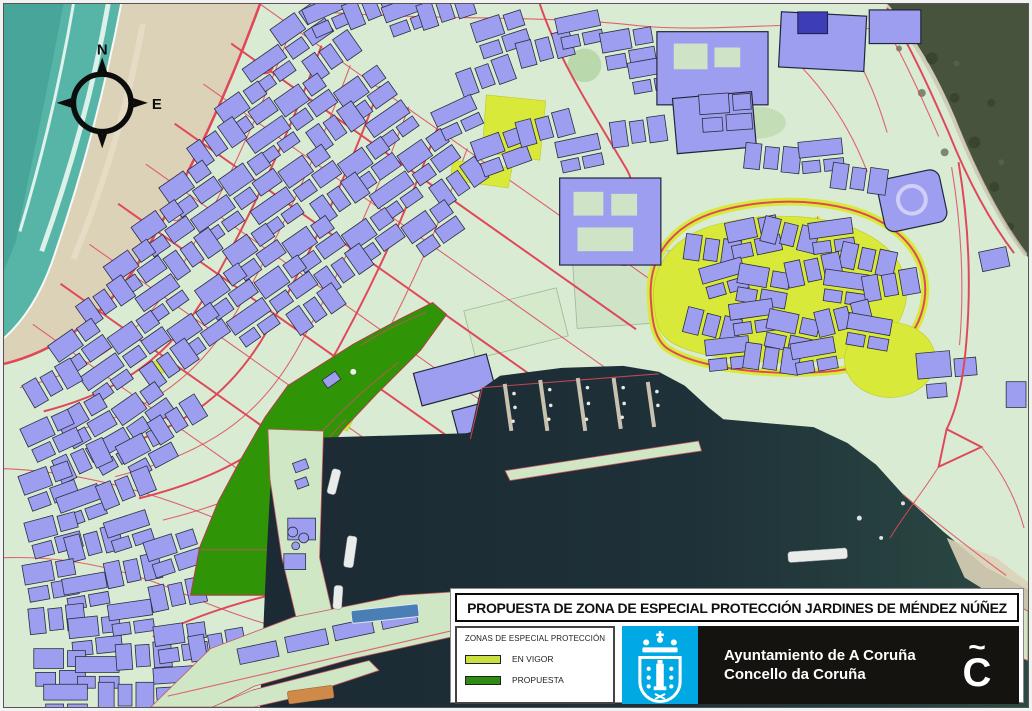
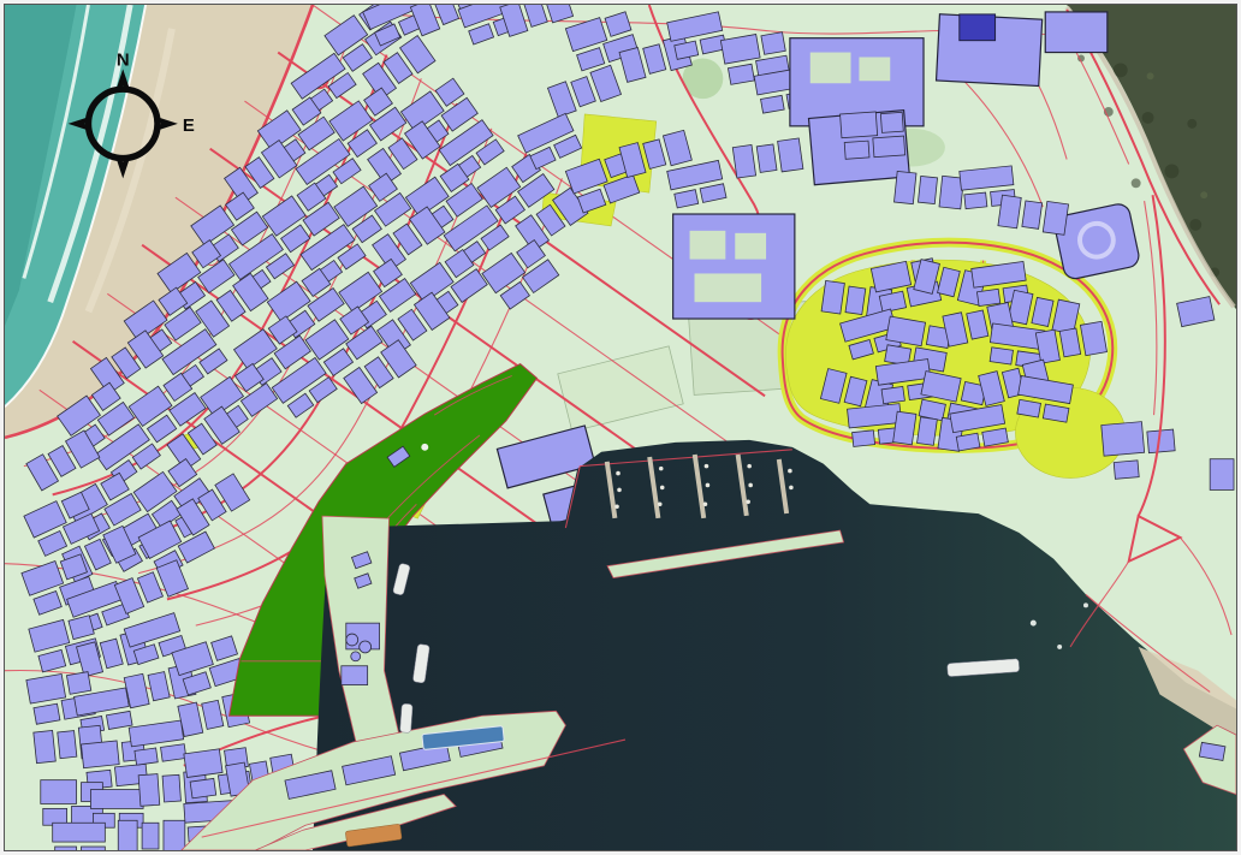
  N
  E
- PROPUESTA DE ZONA DE ESPECIAL PROTECCIÓN JARDINES DE MÉNDEZ NÚÑEZ
- ZONAS DE ESPECIAL PROTECCIÓN
- EN VIGOR
- PROPUESTA
- Ayuntamiento de A Coruña
- Concello da Coruña
- ~
- C
